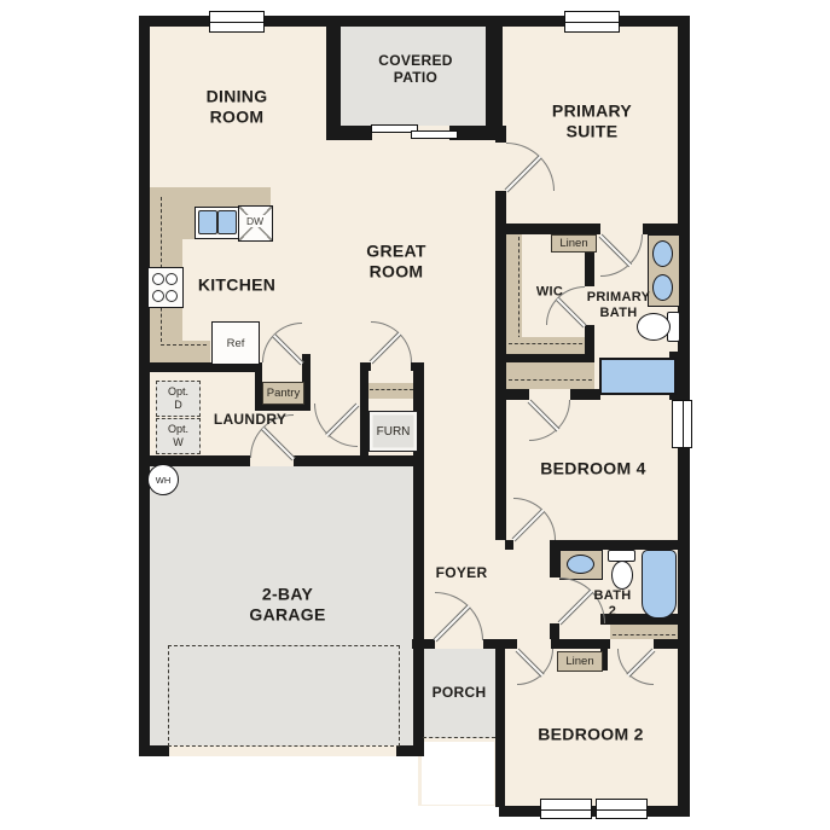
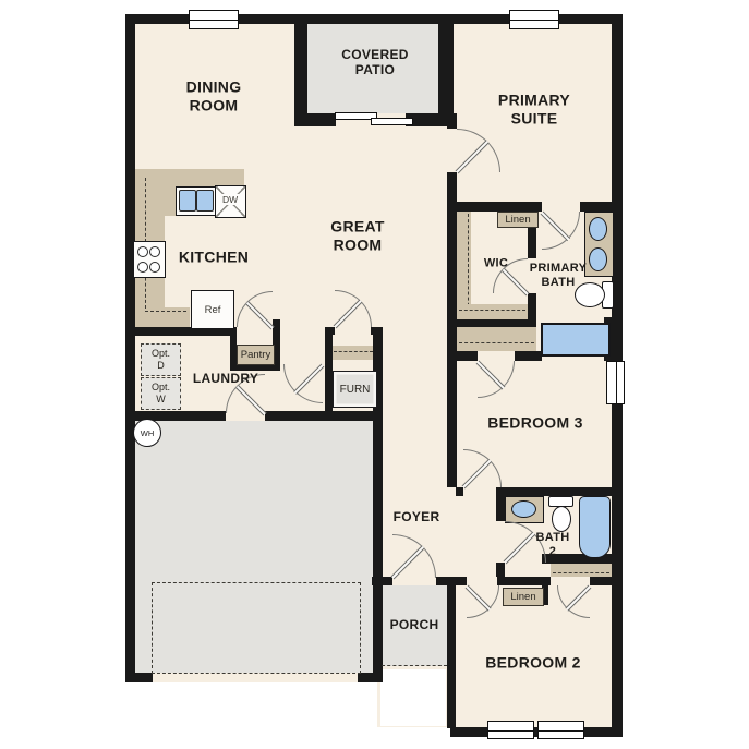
  DW
  Ref
  Pantry
  Opt.
  D
  Opt.
  W
  FURN
  WH
  Linen
  Linen
  DINING
  ROOM
  COVERED
  PATIO
  PRIMARY
  SUITE
  KITCHEN
  GREAT
  ROOM
  WIC
  PRIMARY
  BATH
  LAUNDRY
- BEDROOM 4
+ BEDROOM 3
- 2-BAY
- GARAGE
  FOYER
  BATH
  2
  PORCH
  BEDROOM 2
